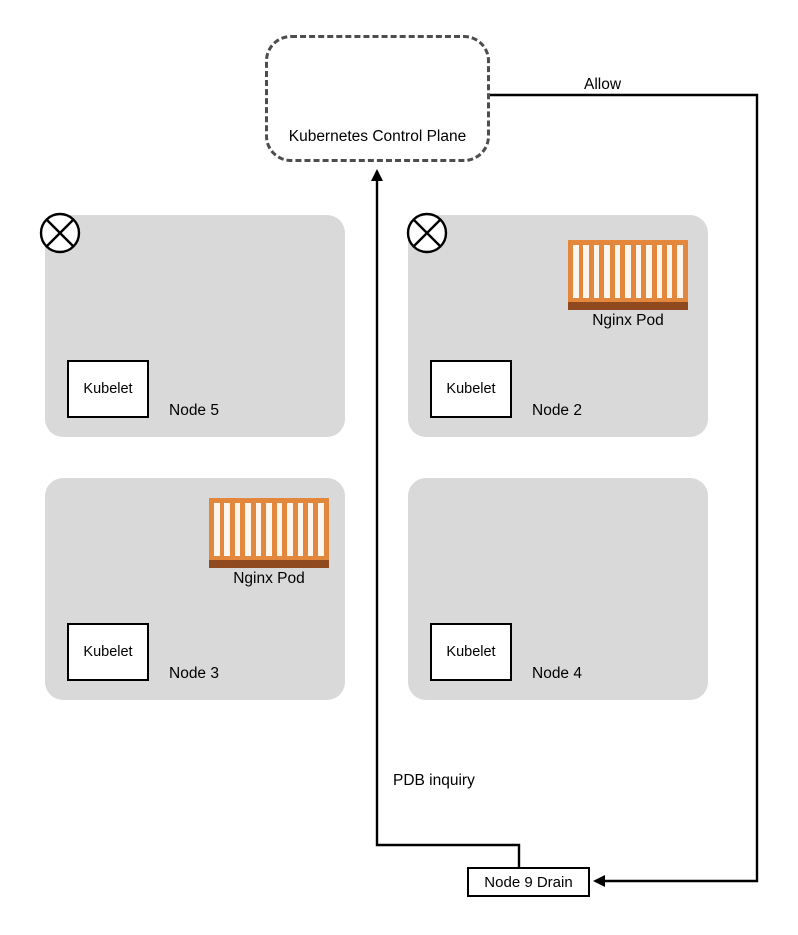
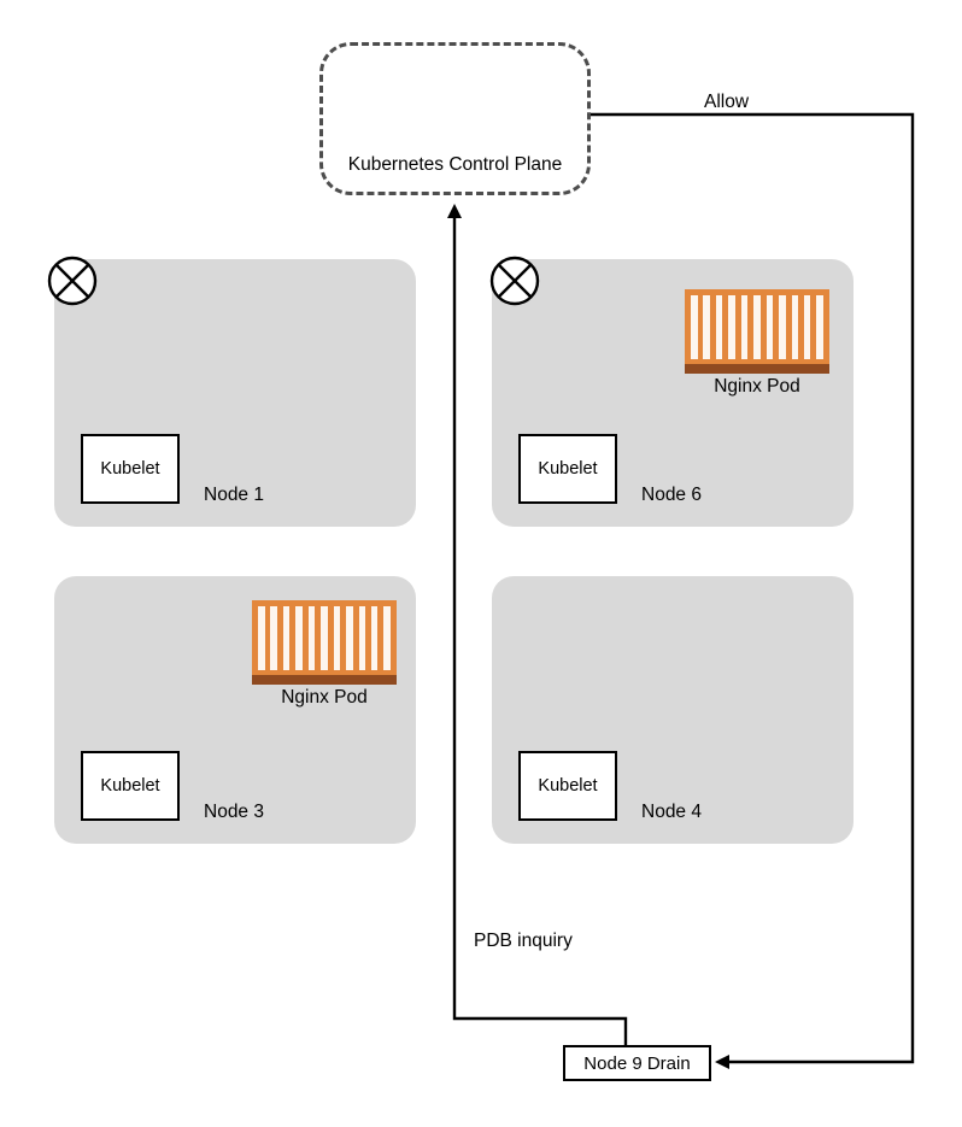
  Kubernetes Control Plane
  Kubelet
- Node 5
+ Node 1
  Kubelet
- Node 2
+ Node 6
  Nginx Pod
  Kubelet
  Node 3
  Nginx Pod
  Kubelet
  Node 4
  Allow
  PDB inquiry
  Node 9 Drain
